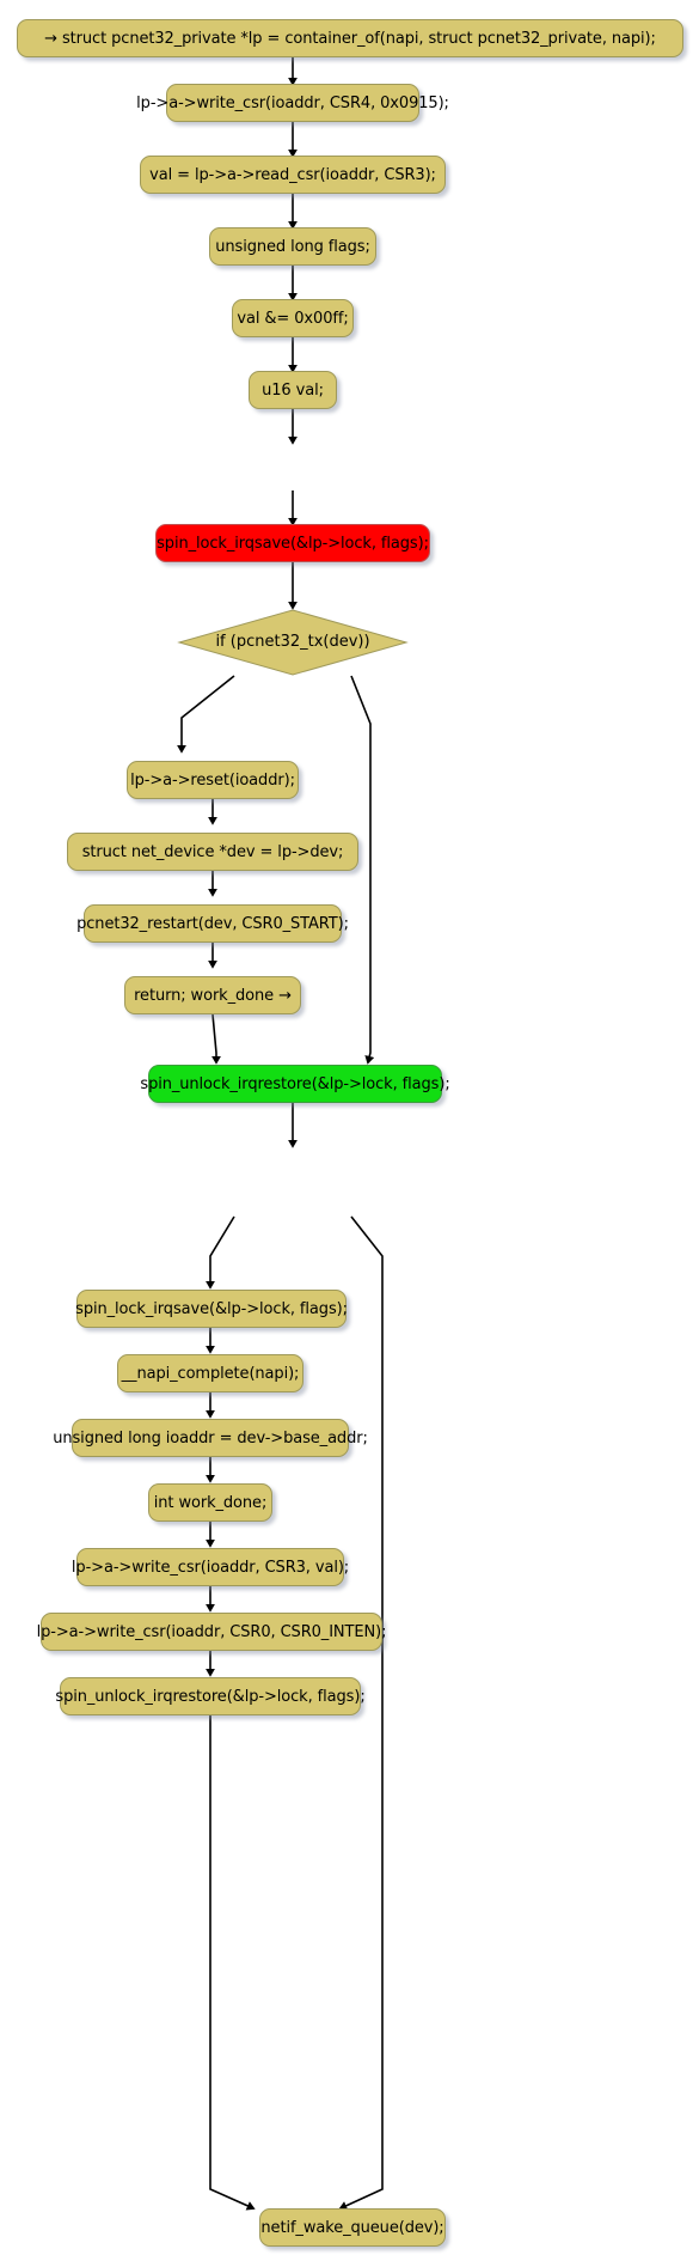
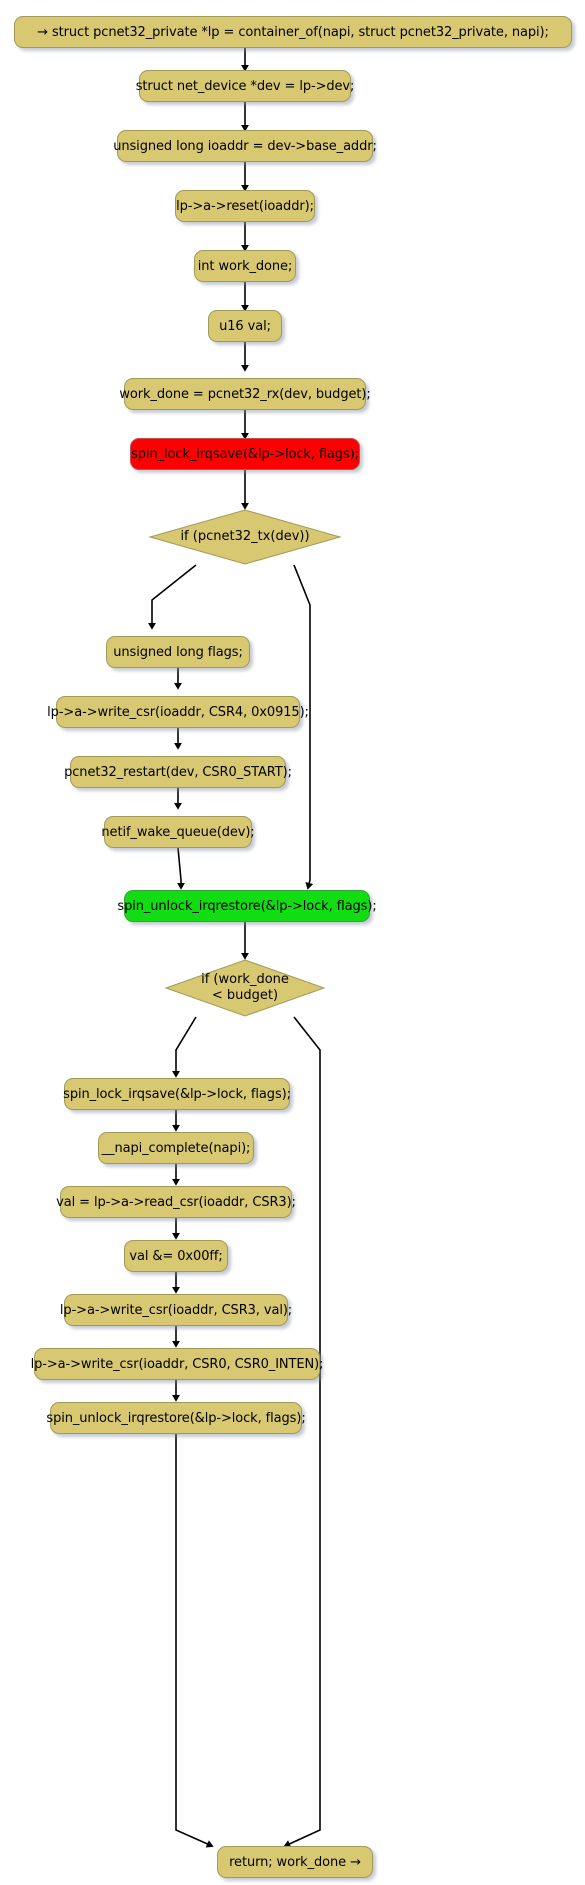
  → struct pcnet32_private *lp = container_of(napi, struct pcnet32_private, napi);
- lp->a->write_csr(ioaddr, CSR4, 0x0915);
+ struct net_device *dev = lp->dev;
- val = lp->a->read_csr(ioaddr, CSR3);
+ unsigned long ioaddr = dev->base_addr;
- unsigned long flags;
+ lp->a->reset(ioaddr);
- val &= 0x00ff;
+ int work_done;
  u16 val;
+ work_done = pcnet32_rx(dev, budget);
  spin_lock_irqsave(&lp->lock, flags);
  if (pcnet32_tx(dev))
- lp->a->reset(ioaddr);
+ unsigned long flags;
- struct net_device *dev = lp->dev;
+ lp->a->write_csr(ioaddr, CSR4, 0x0915);
  pcnet32_restart(dev, CSR0_START);
- return; work_done →
+ netif_wake_queue(dev);
  spin_unlock_irqrestore(&lp->lock, flags);
+ if (work_done
+ < budget)
  spin_lock_irqsave(&lp->lock, flags);
  __napi_complete(napi);
- unsigned long ioaddr = dev->base_addr;
+ val = lp->a->read_csr(ioaddr, CSR3);
- int work_done;
+ val &= 0x00ff;
  lp->a->write_csr(ioaddr, CSR3, val);
  lp->a->write_csr(ioaddr, CSR0, CSR0_INTEN);
  spin_unlock_irqrestore(&lp->lock, flags);
- netif_wake_queue(dev);
+ return; work_done →
